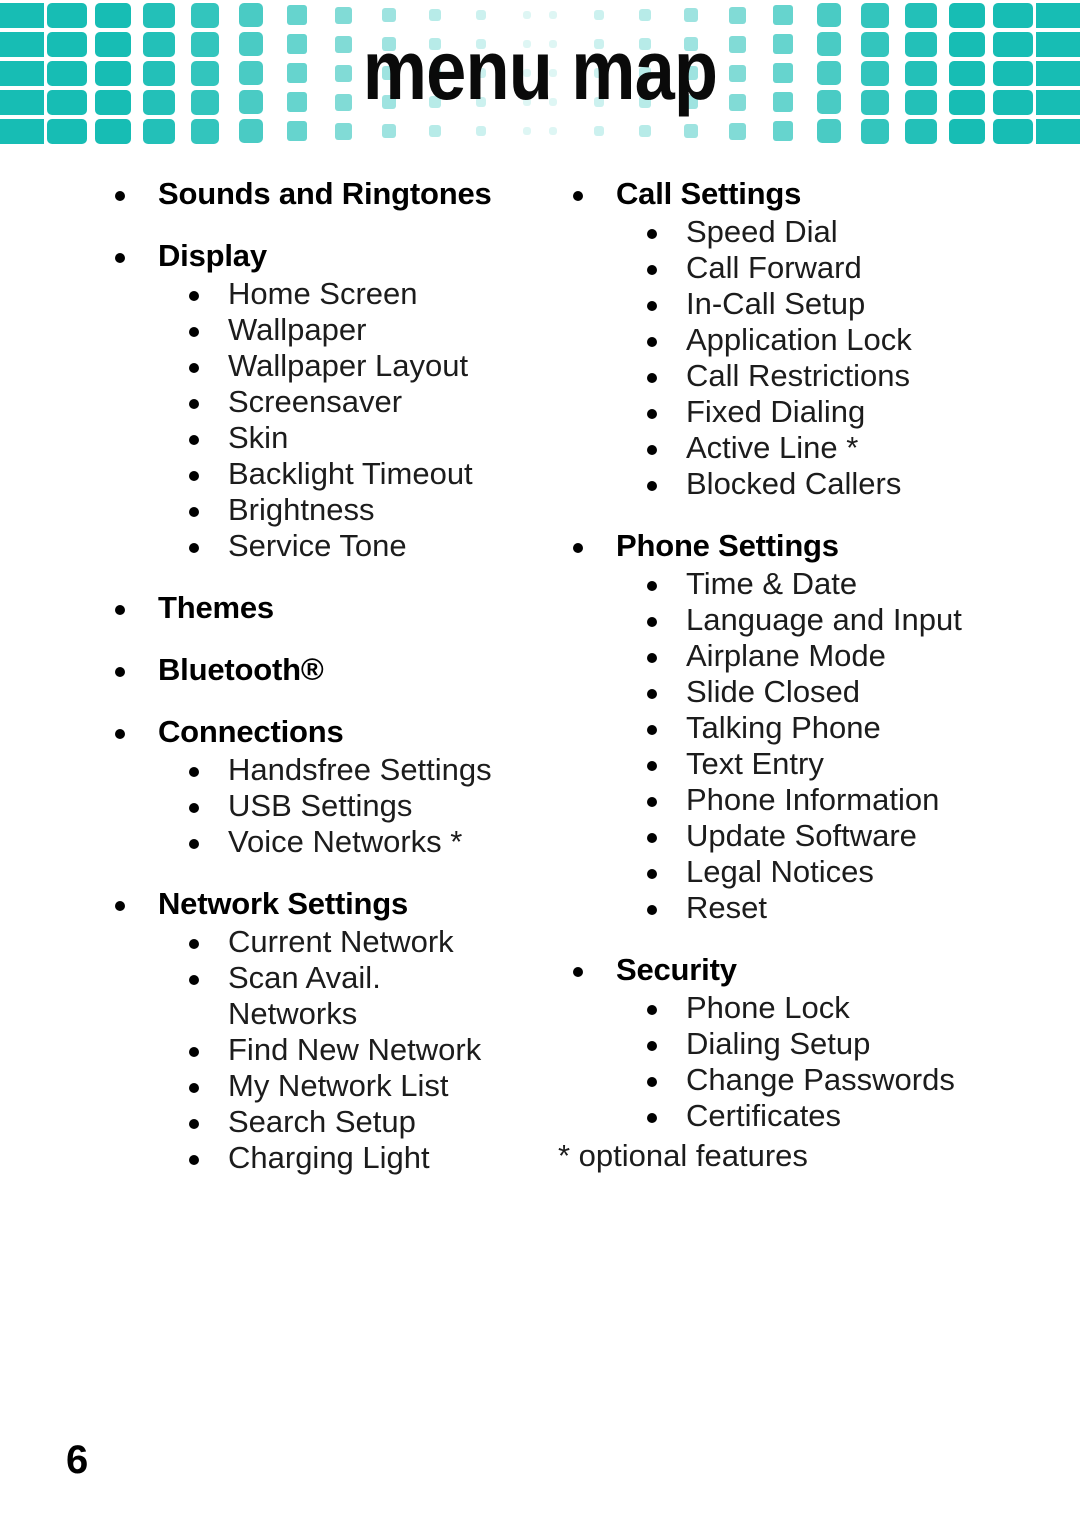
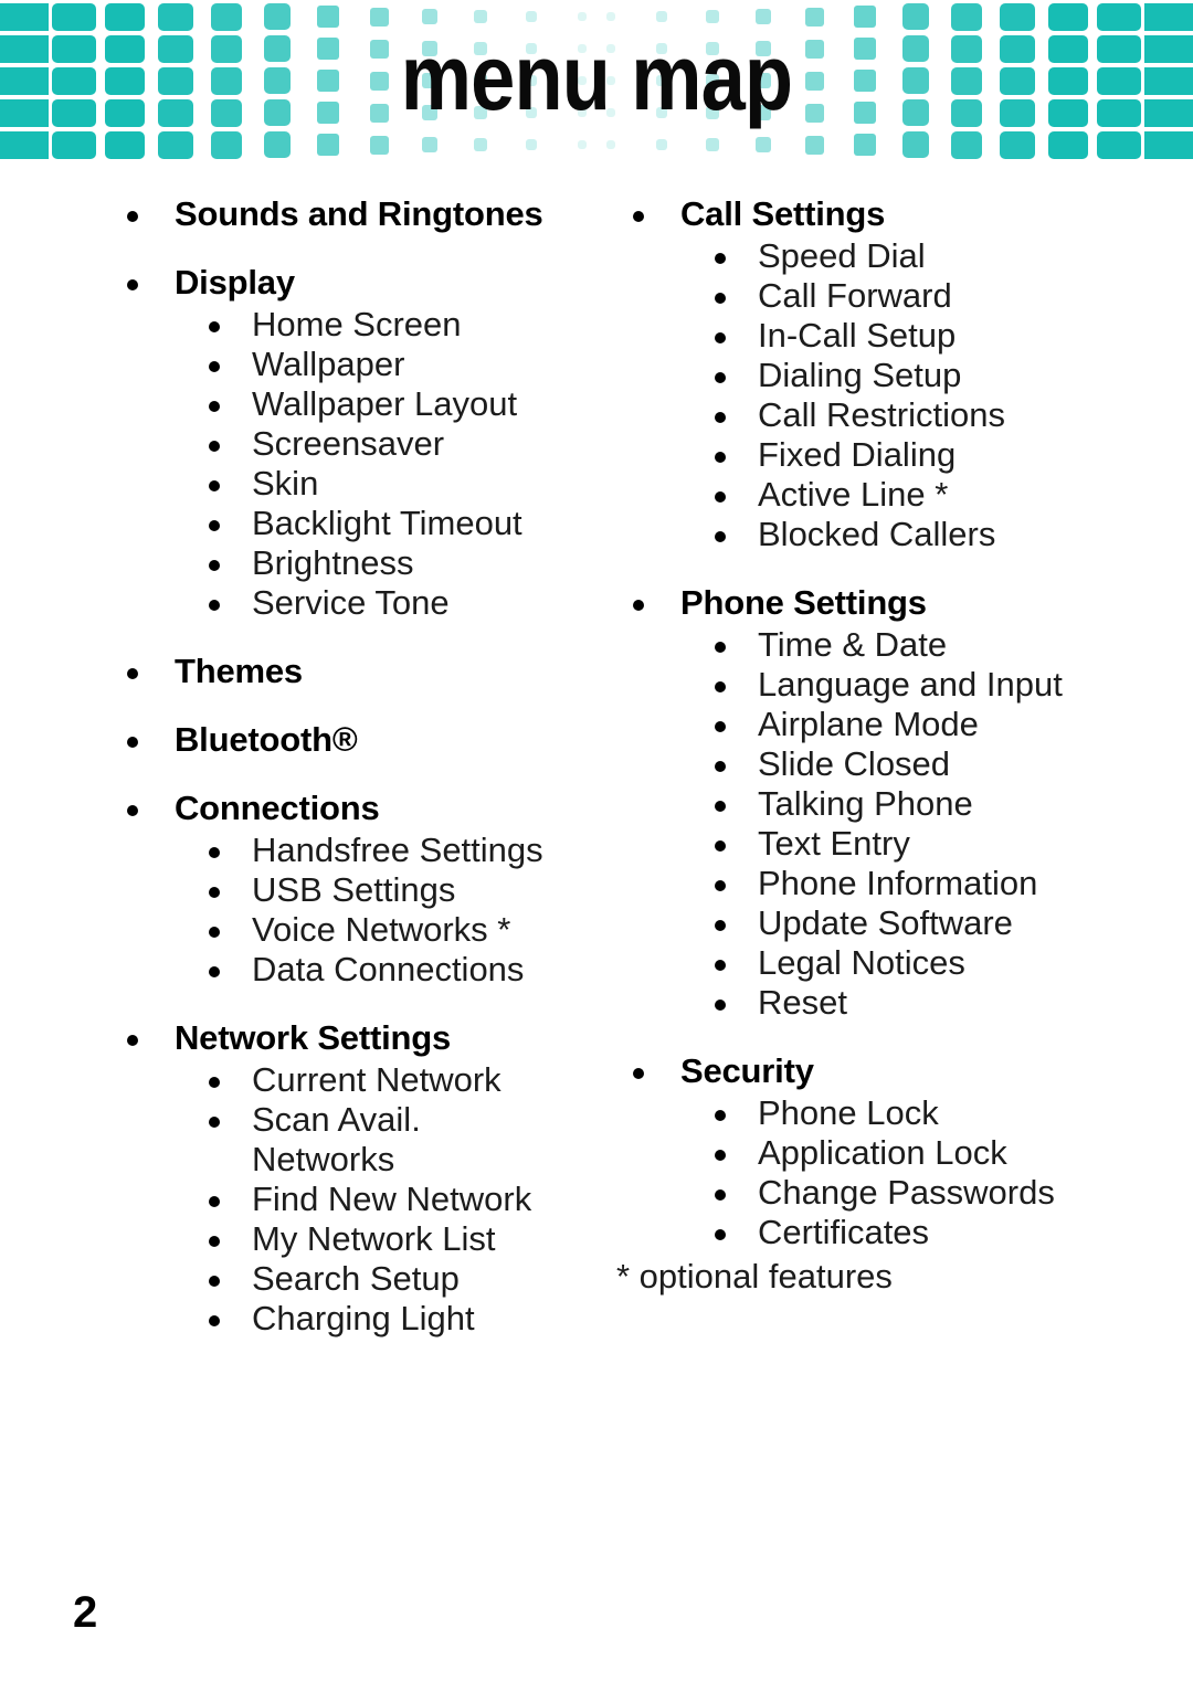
  menu map
  Sounds and Ringtones
  Display
  Home Screen
  Wallpaper
  Wallpaper Layout
  Screensaver
  Skin
  Backlight Timeout
  Brightness
  Service Tone
  Themes
  Bluetooth®
  Connections
  Handsfree Settings
  USB Settings
  Voice Networks *
+ Data Connections
  Network Settings
  Current Network
  Scan Avail.
  Networks
  Find New Network
  My Network List
  Search Setup
  Charging Light
  Call Settings
  Speed Dial
  Call Forward
  In-Call Setup
- Application Lock
+ Dialing Setup
  Call Restrictions
  Fixed Dialing
  Active Line *
  Blocked Callers
  Phone Settings
  Time & Date
  Language and Input
  Airplane Mode
  Slide Closed
  Talking Phone
  Text Entry
  Phone Information
  Update Software
  Legal Notices
  Reset
  Security
  Phone Lock
- Dialing Setup
+ Application Lock
  Change Passwords
  Certificates
  * optional features
- 6
+ 2
